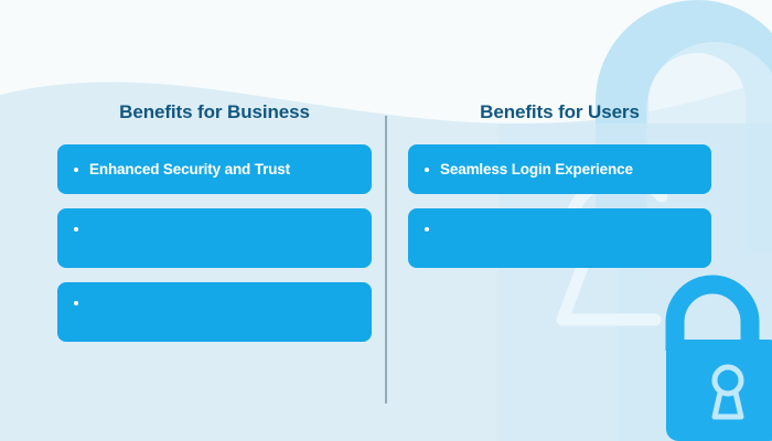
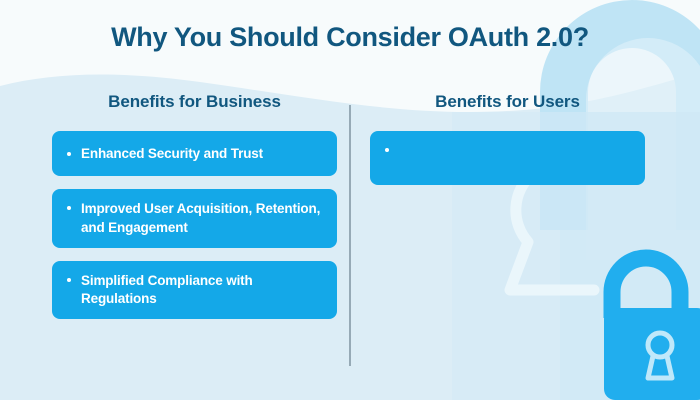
+ Why You Should Consider OAuth 2.0?
  Benefits for Business
  Enhanced Security and Trust
+ Improved User Acquisition, Retention, and Engagement
+ Simplified Compliance with Regulations
  Benefits for Users
- Seamless Login Experience
